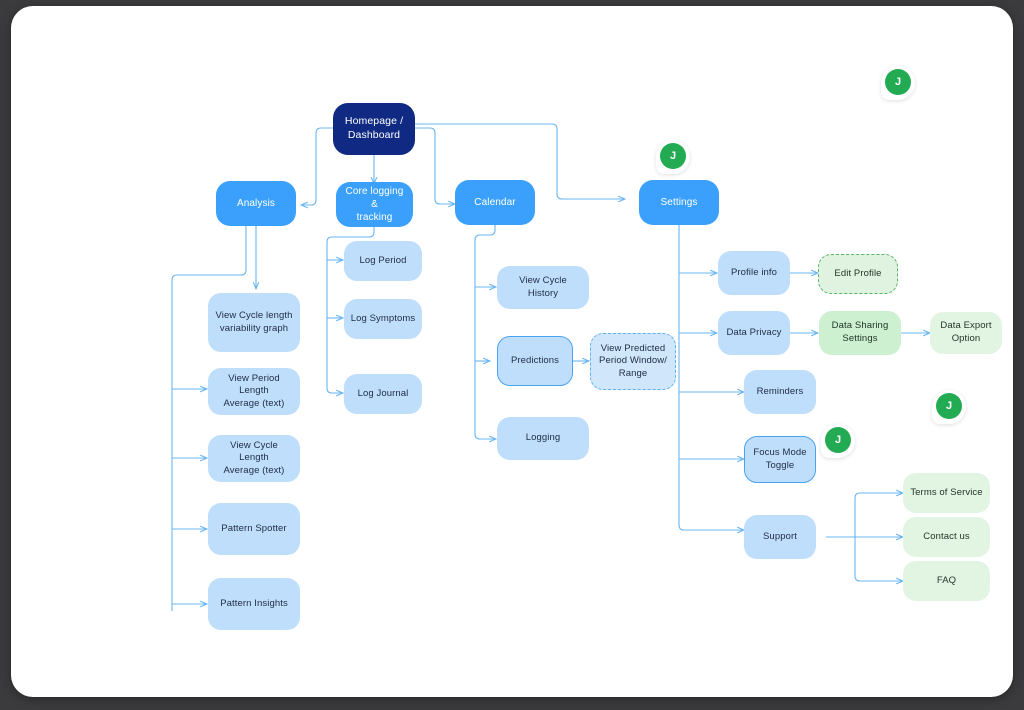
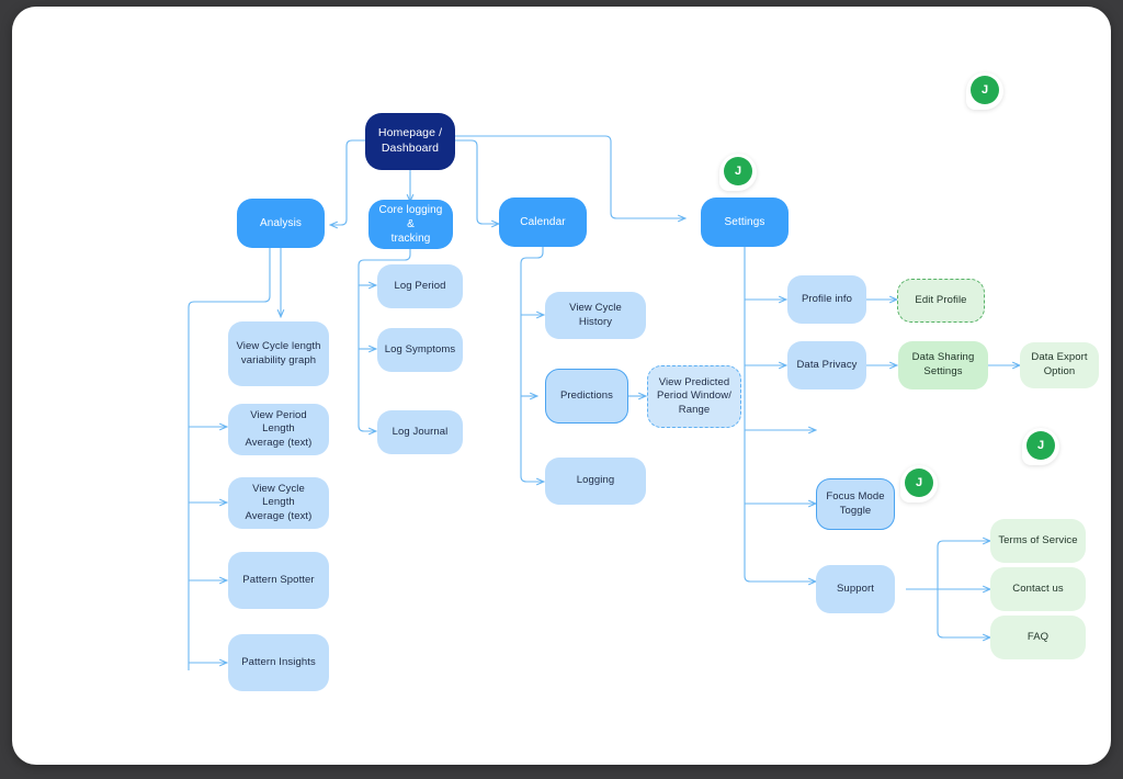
  Homepage /
  Dashboard
  Analysis
  Core logging &
  tracking
  Calendar
  Settings
  View Cycle length
  variability graph
  View Period Length
  Average (text)
  View Cycle Length
  Average (text)
  Pattern Spotter
  Pattern Insights
  Log Period
  Log Symptoms
  Log Journal
  View Cycle History
  Predictions
  View Predicted
  Period Window/
  Range
  Logging
  Profile info
  Edit Profile
  Data Privacy
  Data Sharing
  Settings
  Data Export
  Option
- Reminders
  Focus Mode
  Toggle
  Support
  Terms of Service
  Contact us
  FAQ
  J
  J
  J
  J
